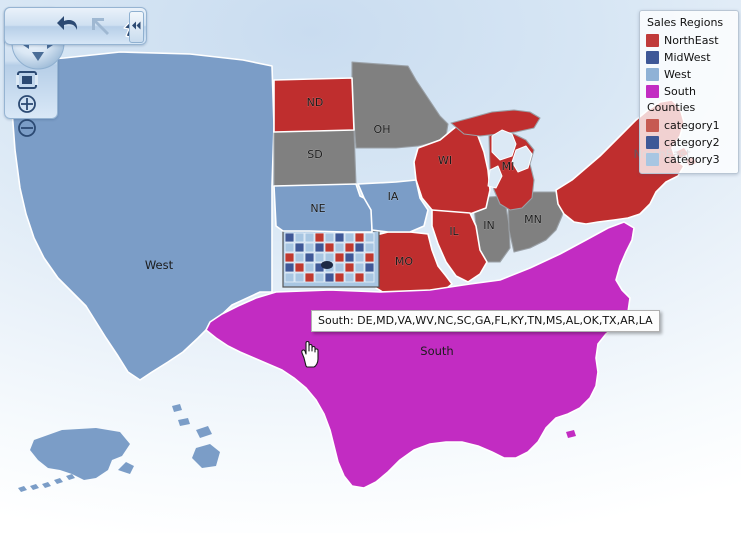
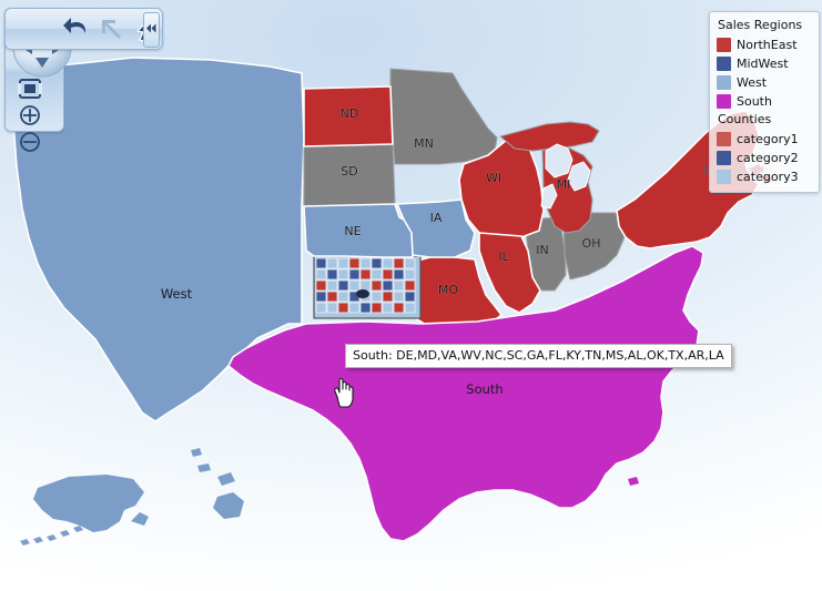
  ND
  SD
- OH
+ MN
  NE
  IA
  WI
  MI
  IL
  IN
- MN
+ OH
  MO
  West
  South
  Sales Regions
  NorthEast
  MidWest
  West
  South
  Counties
  category1
  category2
  category3
  South: DE,MD,VA,WV,NC,SC,GA,FL,KY,TN,MS,AL,OK,TX,AR,LA
